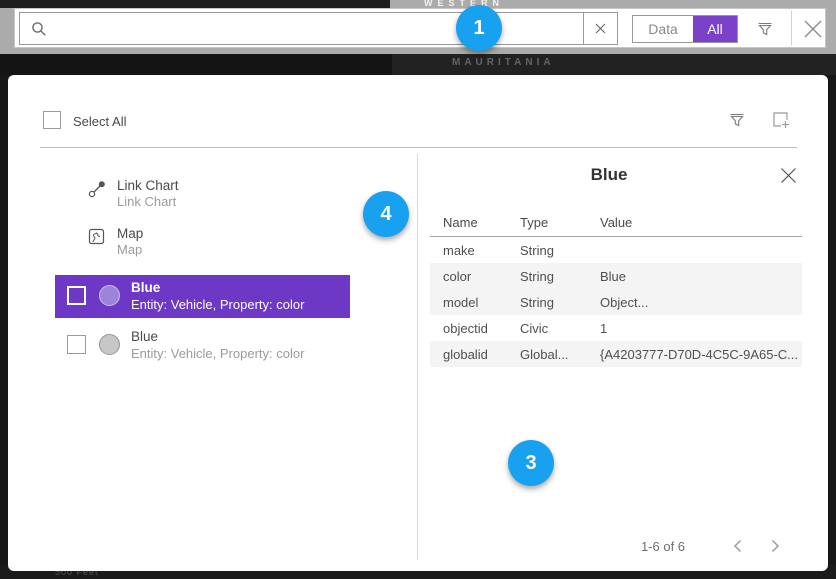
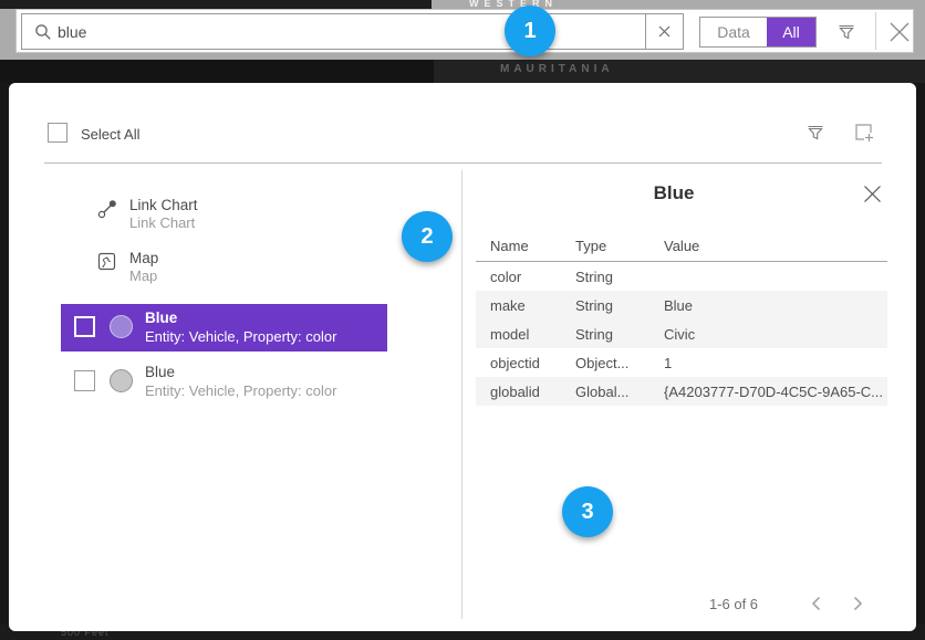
  WESTERN
  MAURITANIA
  500 Feet
+ blue
  Data
  All
  Select All
  Link Chart
  Link Chart
  Map
  Map
  Blue
  Entity: Vehicle, Property: color
  Blue
  Entity: Vehicle, Property: color
  Blue
  Name
  Type
  Value
- make
+ color
  String
- color
+ make
  String
  Blue
  model
  String
- Object...
+ Civic
  objectid
- Civic
+ Object...
  1
  globalid
  Global...
  {A4203777-D70D-4C5C-9A65-C...
  1-6 of 6
  1
- 4
+ 2
  3
